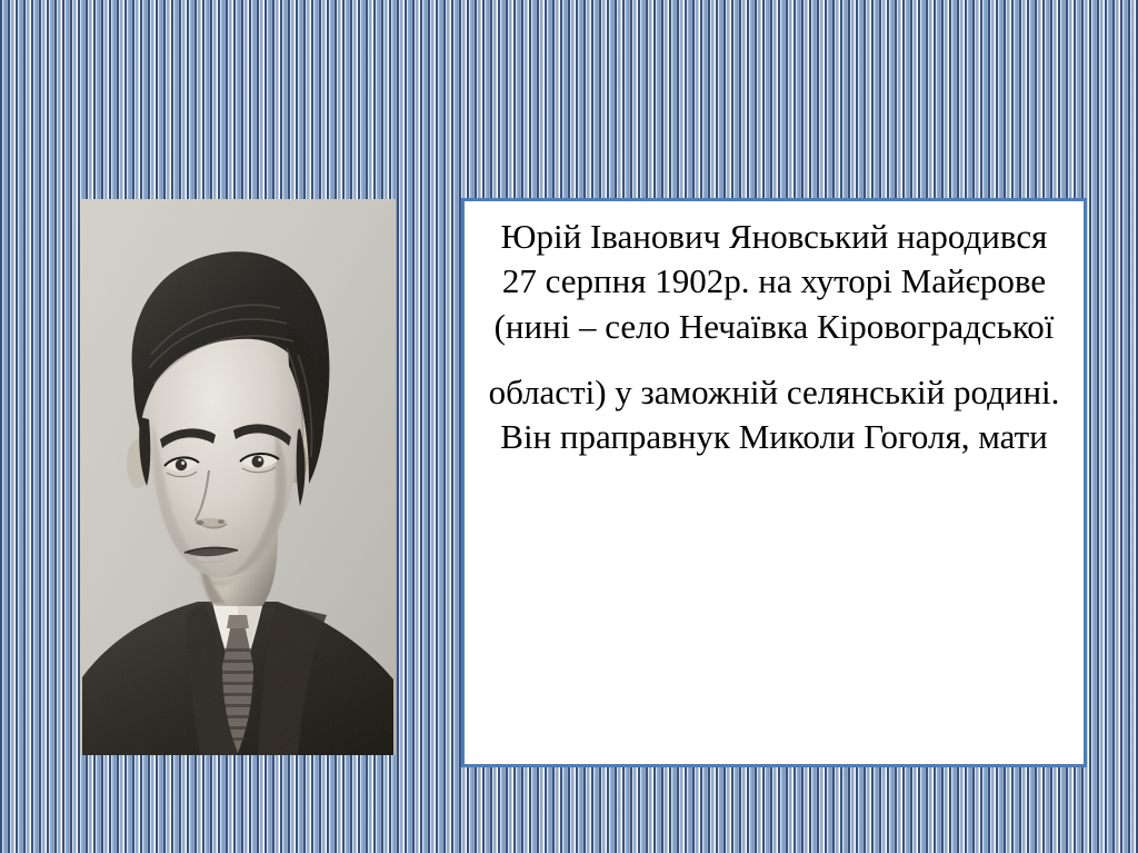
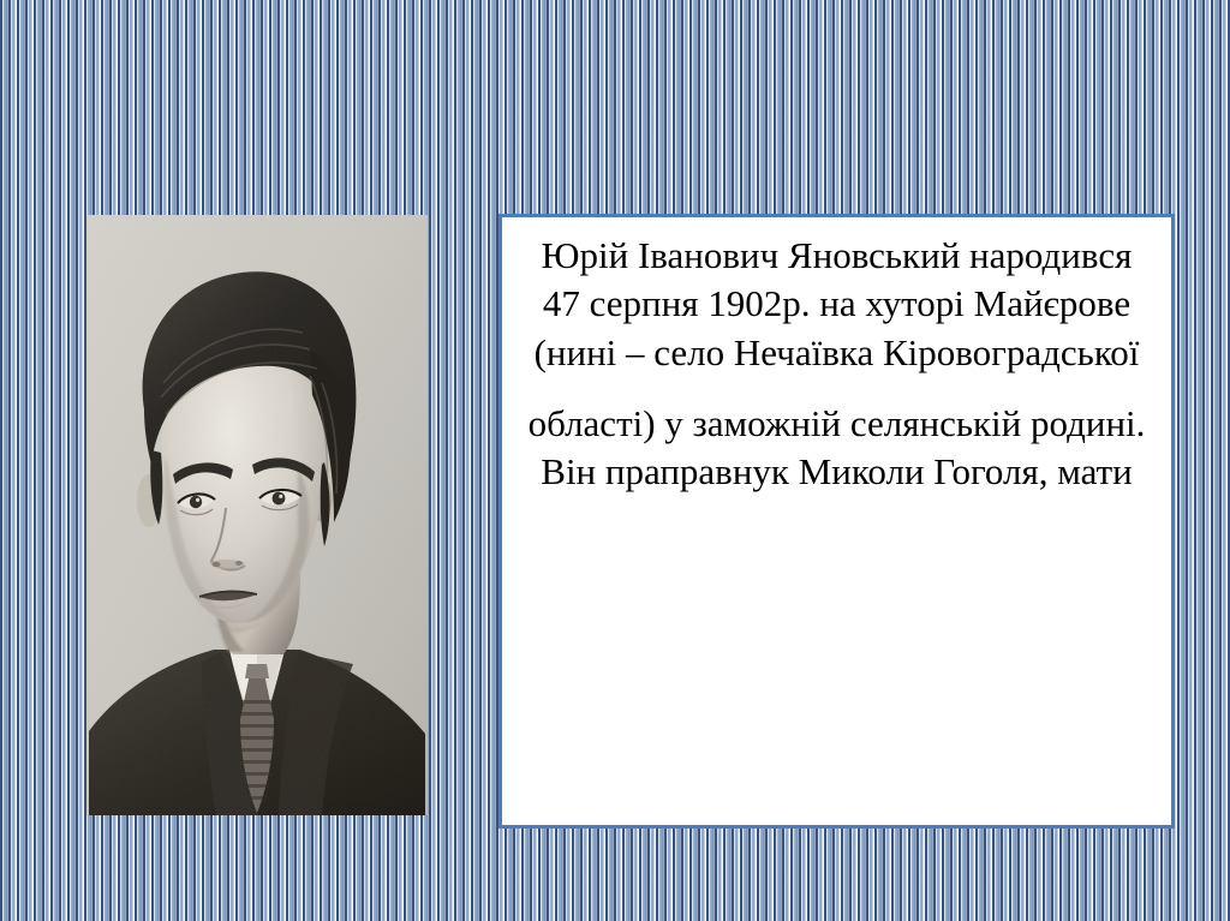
- Юрій Іванович Яновський народився 27 серпня 1902р. на хуторі Майєрове (нині – село Нечаївка Кіровоградської
+ Юрій Іванович Яновський народився 47 серпня 1902р. на хуторі Майєрове (нині – село Нечаївка Кіровоградської
  області) у заможній селянській родині. Він праправнук Миколи Гоголя, мати
